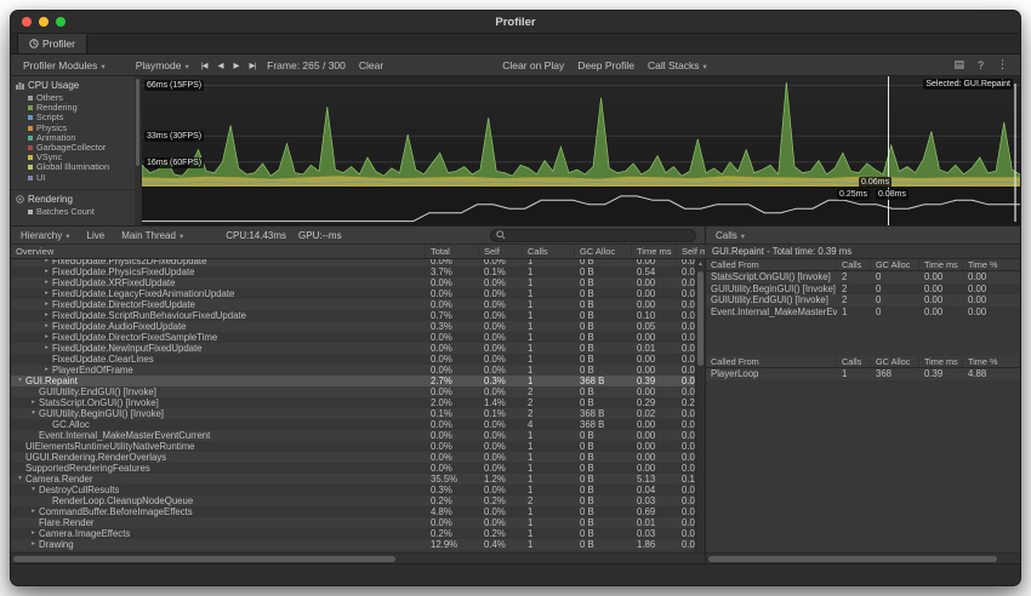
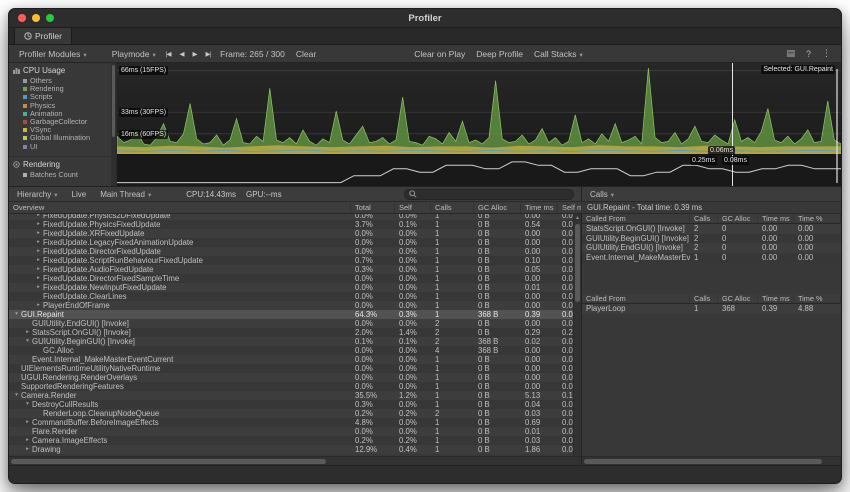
  Profiler
  Profiler
  Profiler Modules
  Playmode
  Frame: 265 / 300
  Clear
  Clear on Play
  Deep Profile
  Call Stacks
  ▤
  ?
  ⋮
  CPU Usage
  Others
  Rendering
  Scripts
  Physics
  Animation
  GarbageCollector
  VSync
  Global Illumination
  UI
  Rendering
  Batches Count
  Hierarchy
  Live
  Main Thread
  CPU:14.43ms
  GPU:--ms
  Overview
  Total
  Self
  Calls
  GC Alloc
  Time ms
  Self m
  FixedUpdate.Physics2DFixedUpdate
  0.0%
  0.0%
  1
  0 B
  0.00
  0.0
  FixedUpdate.PhysicsFixedUpdate
  3.7%
  0.1%
  1
  0 B
  0.54
  0.0
  FixedUpdate.XRFixedUpdate
  0.0%
  0.0%
  1
  0 B
  0.00
  0.0
  FixedUpdate.LegacyFixedAnimationUpdate
  0.0%
  0.0%
  1
  0 B
  0.00
  0.0
  FixedUpdate.DirectorFixedUpdate
  0.0%
  0.0%
  1
  0 B
  0.00
  0.0
  FixedUpdate.ScriptRunBehaviourFixedUpdate
  0.7%
  0.0%
  1
  0 B
  0.10
  0.0
  FixedUpdate.AudioFixedUpdate
  0.3%
  0.0%
  1
  0 B
  0.05
  0.0
  FixedUpdate.DirectorFixedSampleTime
  0.0%
  0.0%
  1
  0 B
  0.00
  0.0
  FixedUpdate.NewInputFixedUpdate
  0.0%
  0.0%
  1
  0 B
  0.01
  0.0
  FixedUpdate.ClearLines
  0.0%
  0.0%
  1
  0 B
  0.00
  0.0
  PlayerEndOfFrame
  0.0%
  0.0%
  1
  0 B
  0.00
  0.0
  GUI.Repaint
- 2.7%
+ 64.3%
  0.3%
  1
  368 B
  0.39
  0.0
  GUIUtility.EndGUI() [Invoke]
  0.0%
  0.0%
  2
  0 B
  0.00
  0.0
  StatsScript.OnGUI() [Invoke]
  2.0%
  1.4%
  2
  0 B
  0.29
  0.2
  GUIUtility.BeginGUI() [Invoke]
  0.1%
  0.1%
  2
  368 B
  0.02
  0.0
  GC.Alloc
  0.0%
  0.0%
  4
  368 B
  0.00
  0.0
  Event.Internal_MakeMasterEventCurrent
  0.0%
  0.0%
  1
  0 B
  0.00
  0.0
  UIElementsRuntimeUtilityNativeRuntime
  0.0%
  0.0%
  1
  0 B
  0.00
  0.0
  UGUI.Rendering.RenderOverlays
  0.0%
  0.0%
  1
  0 B
  0.00
  0.0
  SupportedRenderingFeatures
  0.0%
  0.0%
  1
  0 B
  0.00
  0.0
  Camera.Render
  35.5%
  1.2%
  1
  0 B
  5.13
  0.1
  DestroyCullResults
  0.3%
  0.0%
  1
  0 B
  0.04
  0.0
  RenderLoop.CleanupNodeQueue
  0.2%
  0.2%
  2
  0 B
  0.03
  0.0
  CommandBuffer.BeforeImageEffects
  4.8%
  0.0%
  1
  0 B
  0.69
  0.0
  Flare.Render
  0.0%
  0.0%
  1
  0 B
  0.01
  0.0
  Camera.ImageEffects
  0.2%
  0.2%
  1
  0 B
  0.03
  0.0
  Drawing
  12.9%
  0.4%
  1
  0 B
  1.86
  0.0
  Calls
  GUI.Repaint - Total time: 0.39 ms
  Called From
  Calls
  GC Alloc
  Time ms
  Time %
  StatsScript.OnGUI() [Invoke]
  2
  0
  0.00
  0.00
  GUIUtility.BeginGUI() [Invoke]
  2
  0
  0.00
  0.00
  GUIUtility.EndGUI() [Invoke]
  2
  0
  0.00
  0.00
  Event.Internal_MakeMasterEv
  1
  0
  0.00
  0.00
  Called From
  Calls
  GC Alloc
  Time ms
  Time %
  PlayerLoop
  1
  368
  0.39
  4.88
